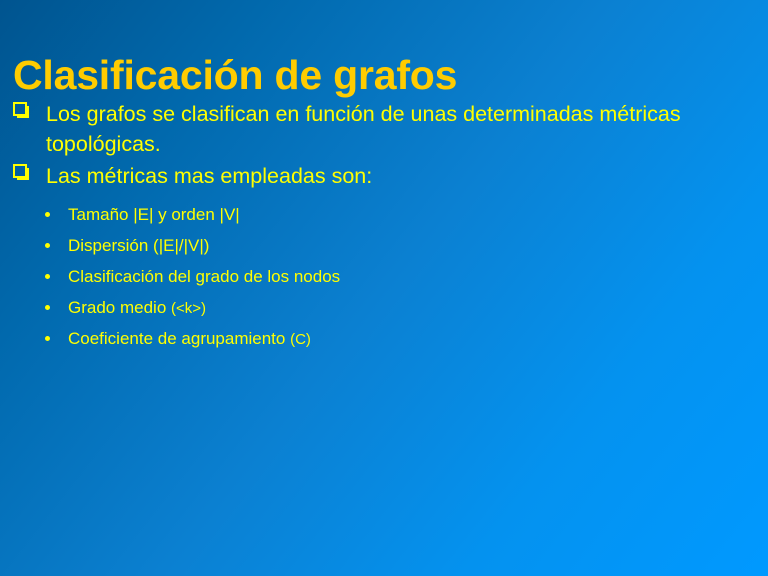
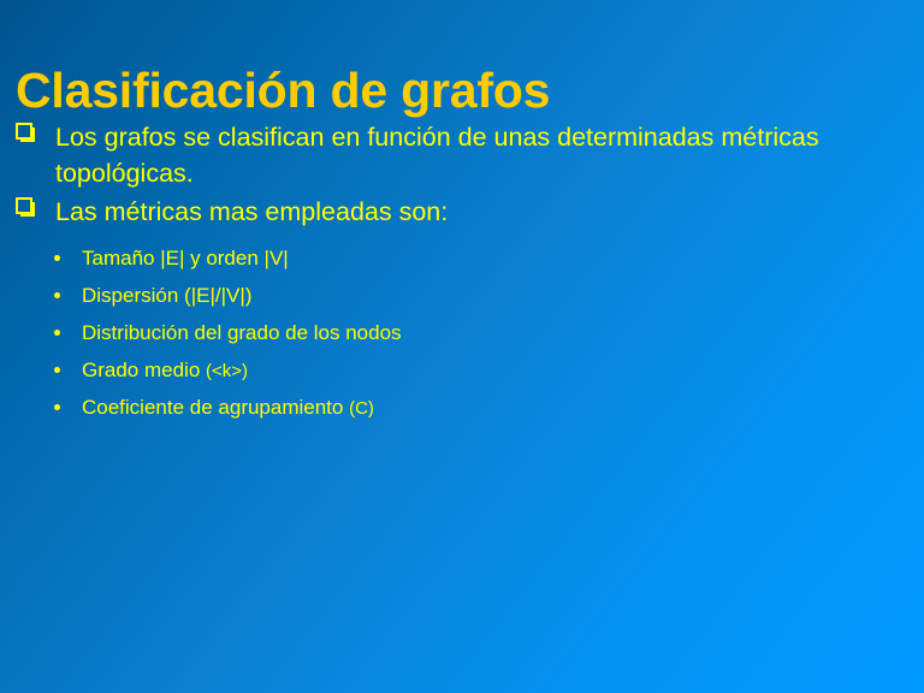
  Clasificación de grafos
  Los grafos se clasifican en función de unas determinadas métricas topológicas.
  Las métricas mas empleadas son:
  Tamaño |E| y orden |V|
  Dispersión (|E|/|V|)
- Clasificación del grado de los nodos
+ Distribución del grado de los nodos
  Grado medio (<k>)
  Coeficiente de agrupamiento (C)
